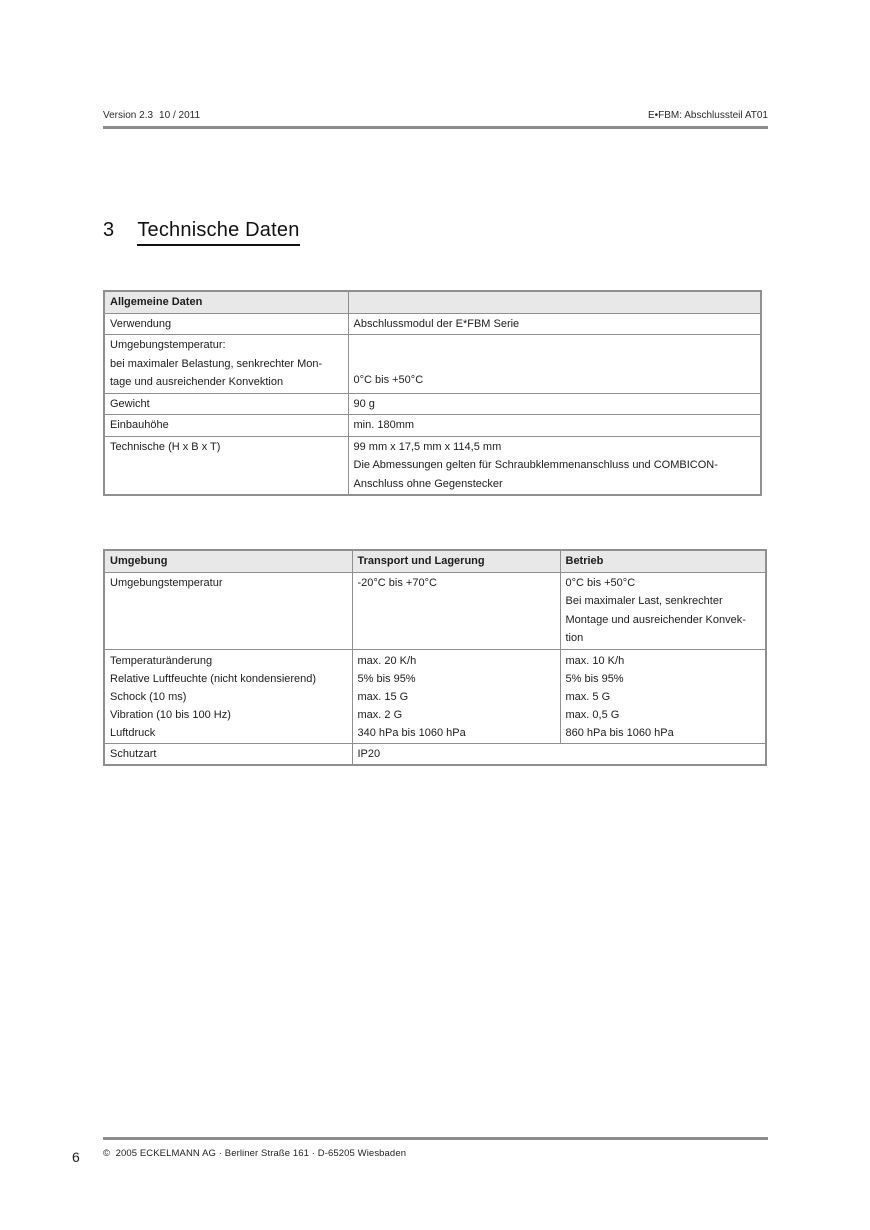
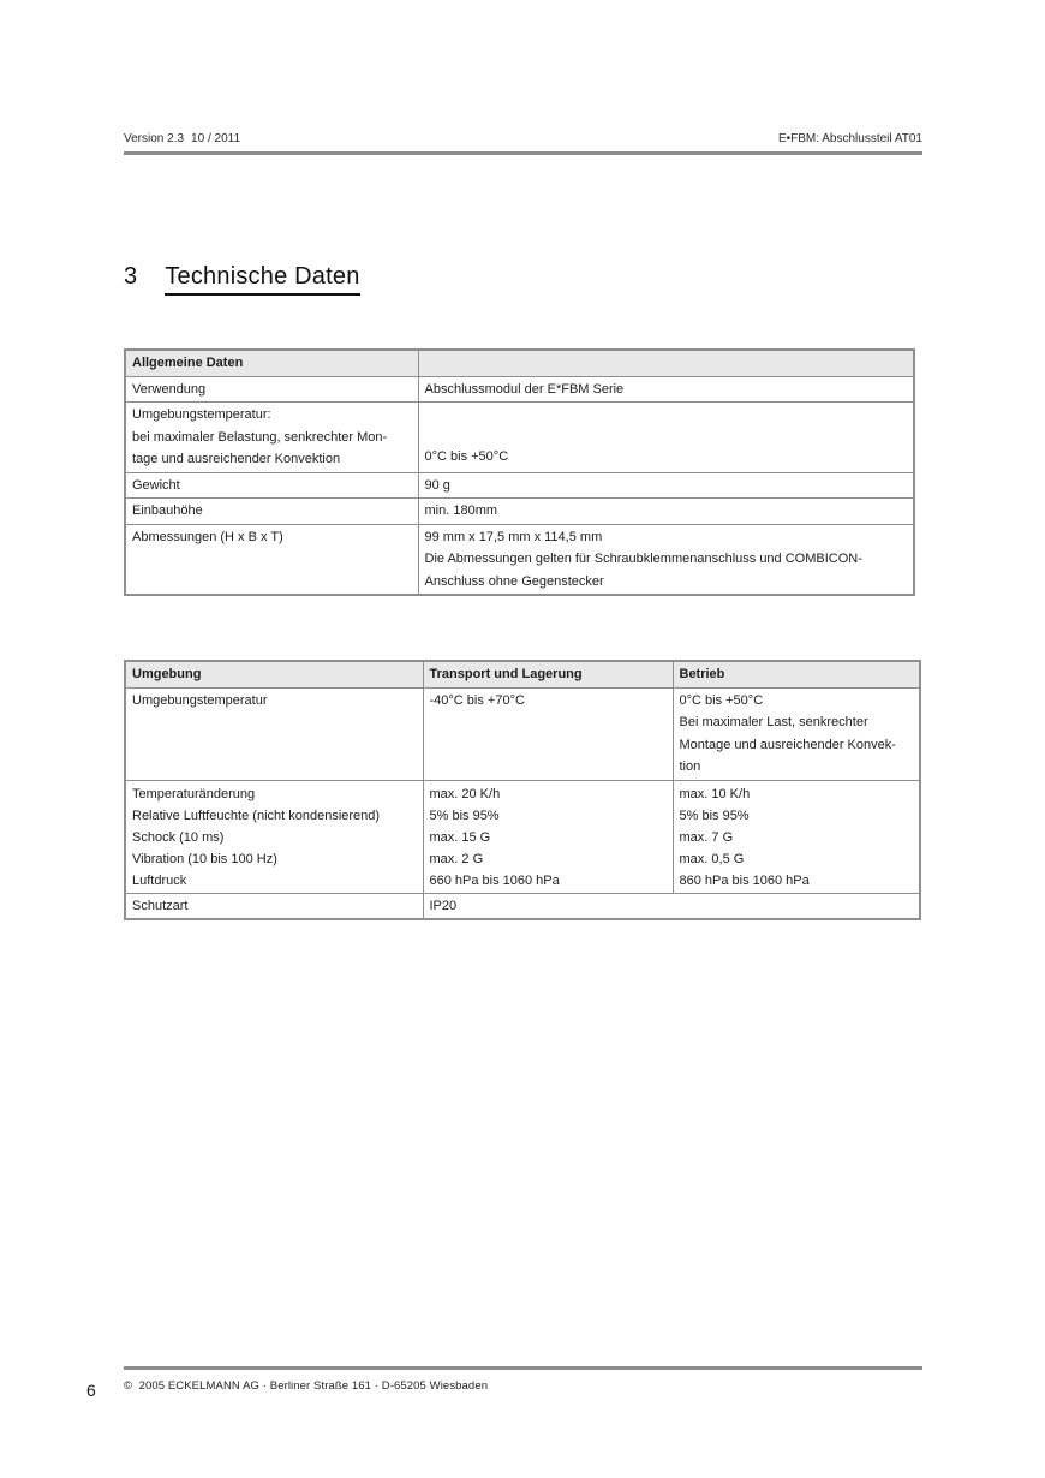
  Version 2.3 10 / 2011
  E•FBM: Abschlussteil AT01
  3 Technische Daten
  Allgemeine Daten
  Verwendung	Abschlussmodul der E*FBM Serie
  Umgebungstemperatur: bei maximaler Belastung, senkrechter Mon- tage und ausreichender Konvektion	0°C bis +50°C
  Gewicht	90 g
  Einbauhöhe	min. 180mm
- Technische (H x B x T)	99 mm x 17,5 mm x 114,5 mm Die Abmessungen gelten für Schraubklemmenanschluss und COMBICON- Anschluss ohne Gegenstecker
+ Abmessungen (H x B x T)	99 mm x 17,5 mm x 114,5 mm Die Abmessungen gelten für Schraubklemmenanschluss und COMBICON- Anschluss ohne Gegenstecker
  Umgebung	Transport und Lagerung	Betrieb
- Umgebungstemperatur	-20°C bis +70°C	0°C bis +50°C Bei maximaler Last, senkrechter Montage und ausreichender Konvek- tion
+ Umgebungstemperatur	-40°C bis +70°C	0°C bis +50°C Bei maximaler Last, senkrechter Montage und ausreichender Konvek- tion
  Temperaturänderung	max. 20 K/h	max. 10 K/h
  Relative Luftfeuchte (nicht kondensierend)	5% bis 95%	5% bis 95%
- Schock (10 ms)	max. 15 G	max. 5 G
+ Schock (10 ms)	max. 15 G	max. 7 G
  Vibration (10 bis 100 Hz)	max. 2 G	max. 0,5 G
- Luftdruck	340 hPa bis 1060 hPa	860 hPa bis 1060 hPa
+ Luftdruck	660 hPa bis 1060 hPa	860 hPa bis 1060 hPa
  Schutzart	IP20
  6
  © 2005 ECKELMANN AG · Berliner Straße 161 · D-65205 Wiesbaden
